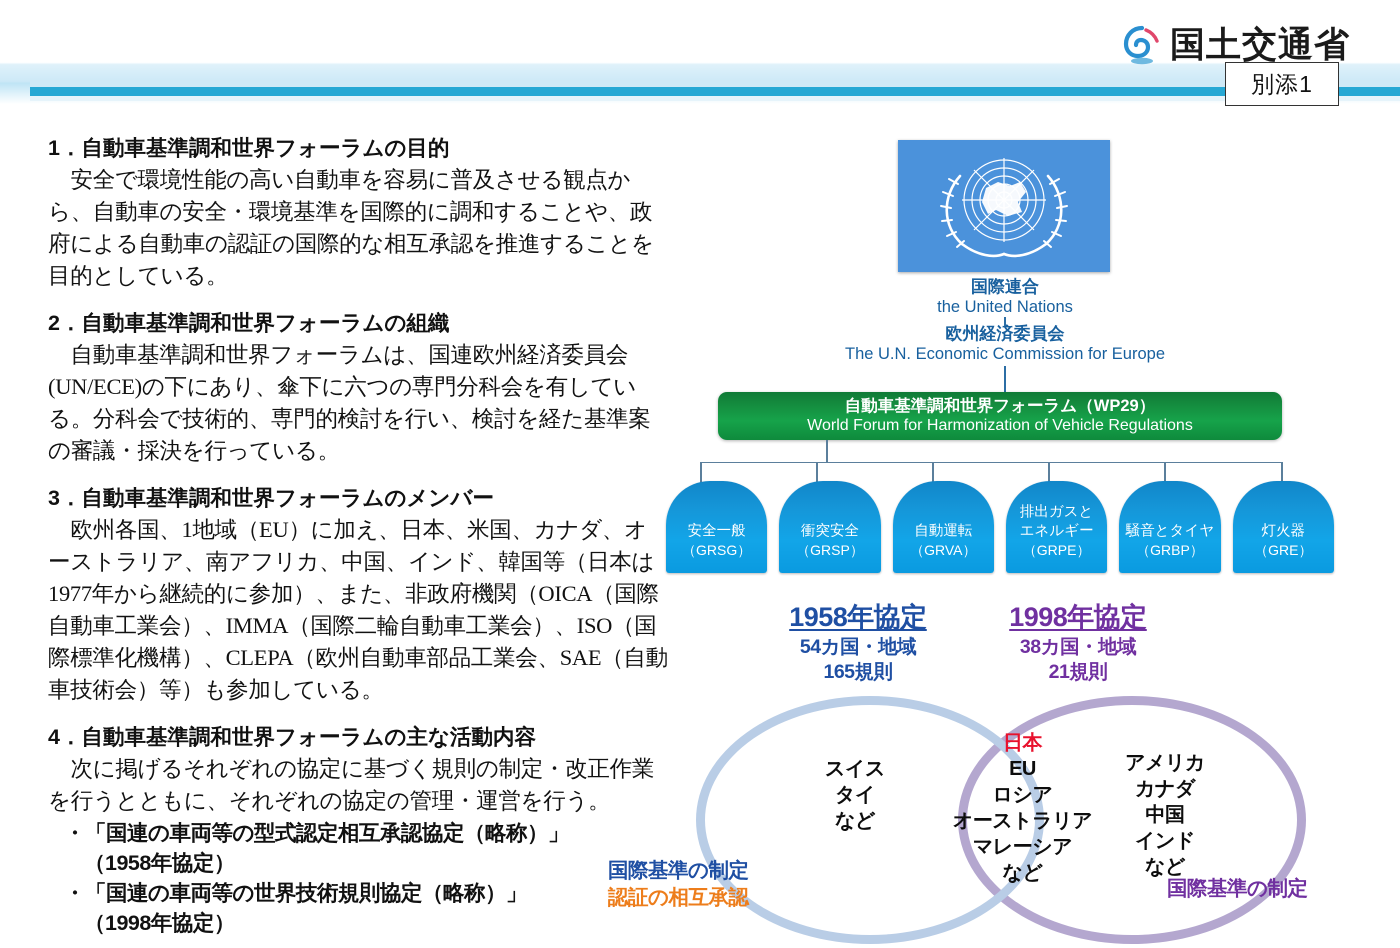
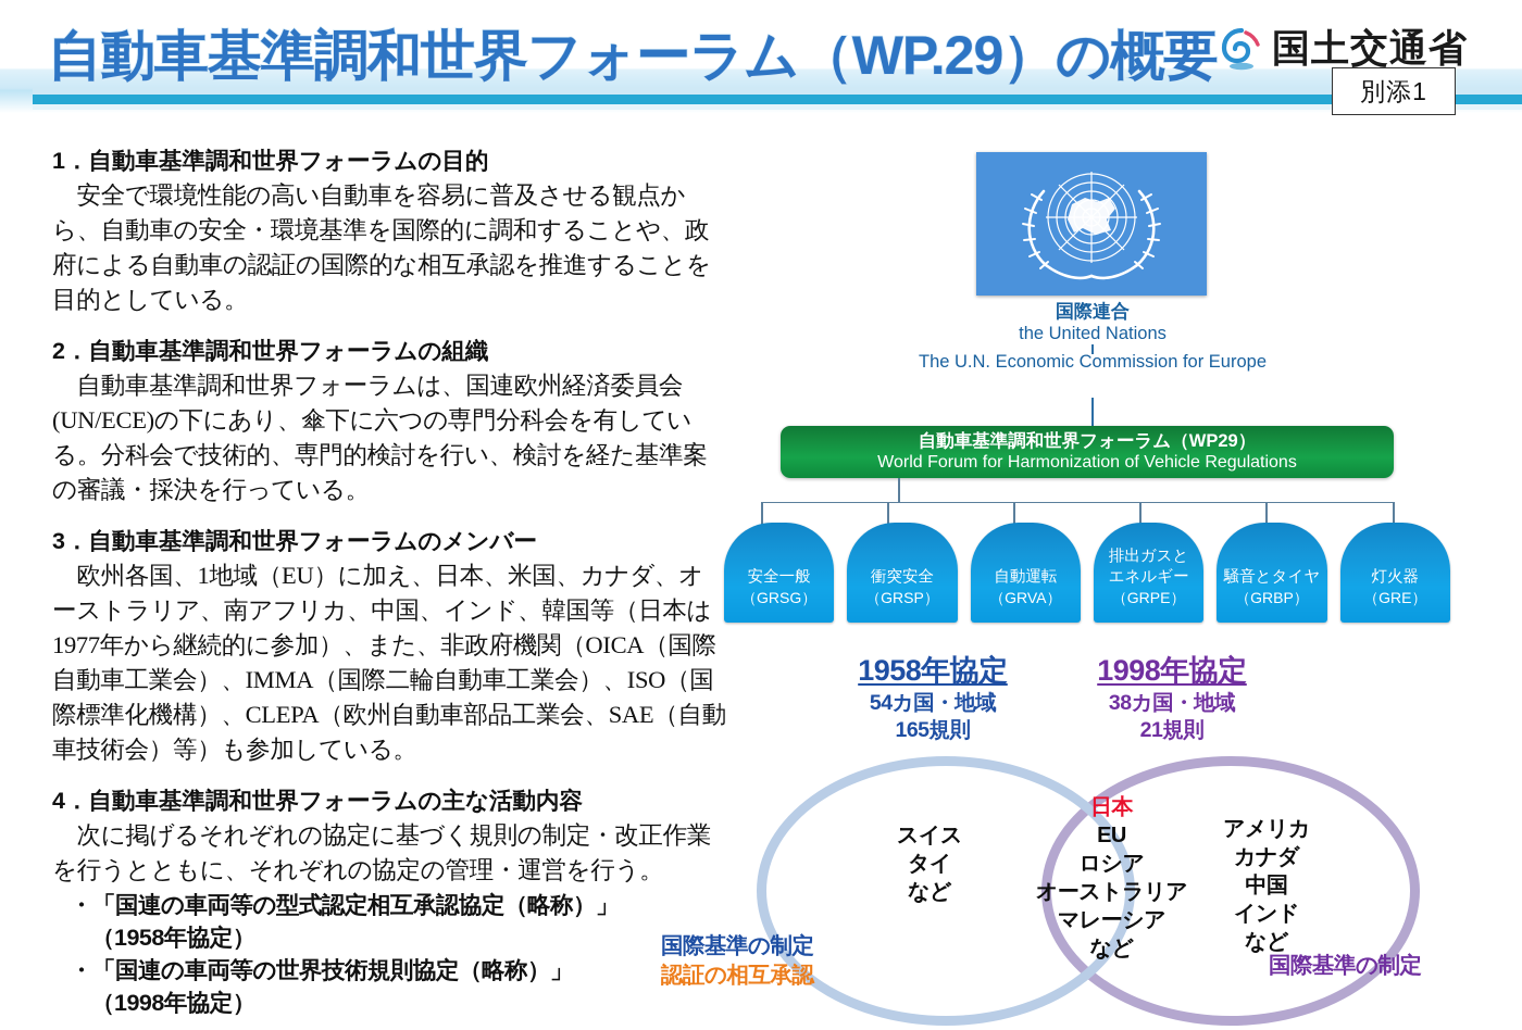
+ 自動車基準調和世界フォーラム（WP.29）の概要
  国土交通省
  別添1
  1．自動車基準調和世界フォーラムの目的
  安全で環境性能の高い自動車を容易に普及させる観点から、自動車の安全・環境基準を国際的に調和することや、政府による自動車の認証の国際的な相互承認を推進することを目的としている。
  2．自動車基準調和世界フォーラムの組織
  自動車基準調和世界フォーラムは、国連欧州経済委員会(UN/ECE)の下にあり、傘下に六つの専門分科会を有している。分科会で技術的、専門的検討を行い、検討を経た基準案の審議・採決を行っている。
  3．自動車基準調和世界フォーラムのメンバー
  欧州各国、1地域（EU）に加え、日本、米国、カナダ、オーストラリア、南アフリカ、中国、インド、韓国等（日本は1977年から継続的に参加）、また、非政府機関（OICA（国際自動車工業会）、IMMA（国際二輪自動車工業会）、ISO（国際標準化機構）、CLEPA（欧州自動車部品工業会、SAE（自動車技術会）等）も参加している。
  4．自動車基準調和世界フォーラムの主な活動内容
  次に掲げるそれぞれの協定に基づく規則の制定・改正作業を行うとともに、それぞれの協定の管理・運営を行う。
  ・「国連の車両等の型式認定相互承認協定（略称）」
  （1958年協定）
  ・「国連の車両等の世界技術規則協定（略称）」
  （1998年協定）
  国際連合
  the United Nations
- 欧州経済委員会
  The U.N. Economic Commission for Europe
  自動車基準調和世界フォーラム（WP29）
  World Forum for Harmonization of Vehicle Regulations
  安全一般
  （GRSG）
  衝突安全
  （GRSP）
  自動運転
  （GRVA）
  排出ガスと
  エネルギー
  （GRPE）
  騒音とタイヤ
  （GRBP）
  灯火器
  （GRE）
  1958年協定
  54カ国・地域
  165規則
  1998年協定
  38カ国・地域
  21規則
  スイス
  タイ
  など
  日本
  EU
  ロシア
  オーストラリア
  マレーシア
  など
  アメリカ
  カナダ
  中国
  インド
  など
  国際基準の制定
  認証の相互承認
  国際基準の制定
